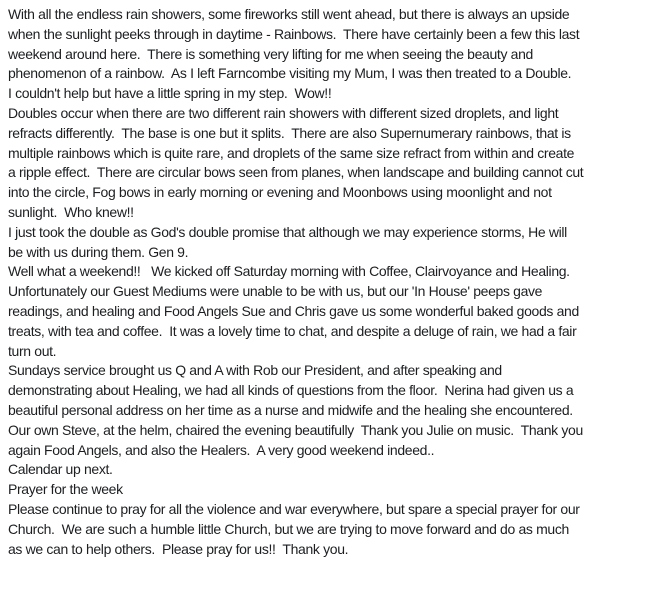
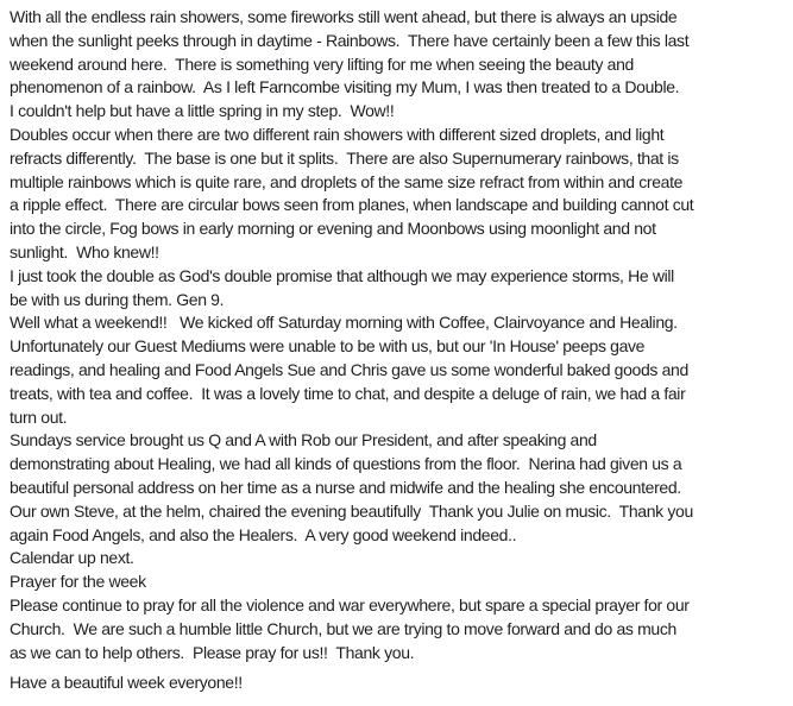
  With all the endless rain showers, some fireworks still went ahead, but there is always an upside
  when the sunlight peeks through in daytime - Rainbows. There have certainly been a few this last
  weekend around here. There is something very lifting for me when seeing the beauty and
  phenomenon of a rainbow. As I left Farncombe visiting my Mum, I was then treated to a Double.
  I couldn't help but have a little spring in my step. Wow!!
  Doubles occur when there are two different rain showers with different sized droplets, and light
  refracts differently. The base is one but it splits. There are also Supernumerary rainbows, that is
  multiple rainbows which is quite rare, and droplets of the same size refract from within and create
  a ripple effect. There are circular bows seen from planes, when landscape and building cannot cut
  into the circle, Fog bows in early morning or evening and Moonbows using moonlight and not
  sunlight. Who knew!!
  I just took the double as God's double promise that although we may experience storms, He will
  be with us during them. Gen 9.
  Well what a weekend!! We kicked off Saturday morning with Coffee, Clairvoyance and Healing.
  Unfortunately our Guest Mediums were unable to be with us, but our 'In House' peeps gave
  readings, and healing and Food Angels Sue and Chris gave us some wonderful baked goods and
  treats, with tea and coffee. It was a lovely time to chat, and despite a deluge of rain, we had a fair
  turn out.
  Sundays service brought us Q and A with Rob our President, and after speaking and
  demonstrating about Healing, we had all kinds of questions from the floor. Nerina had given us a
  beautiful personal address on her time as a nurse and midwife and the healing she encountered.
  Our own Steve, at the helm, chaired the evening beautifully Thank you Julie on music. Thank you
  again Food Angels, and also the Healers. A very good weekend indeed..
  Calendar up next.
  Prayer for the week
  Please continue to pray for all the violence and war everywhere, but spare a special prayer for our
  Church. We are such a humble little Church, but we are trying to move forward and do as much
  as we can to help others. Please pray for us!! Thank you.
+ Have a beautiful week everyone!!
